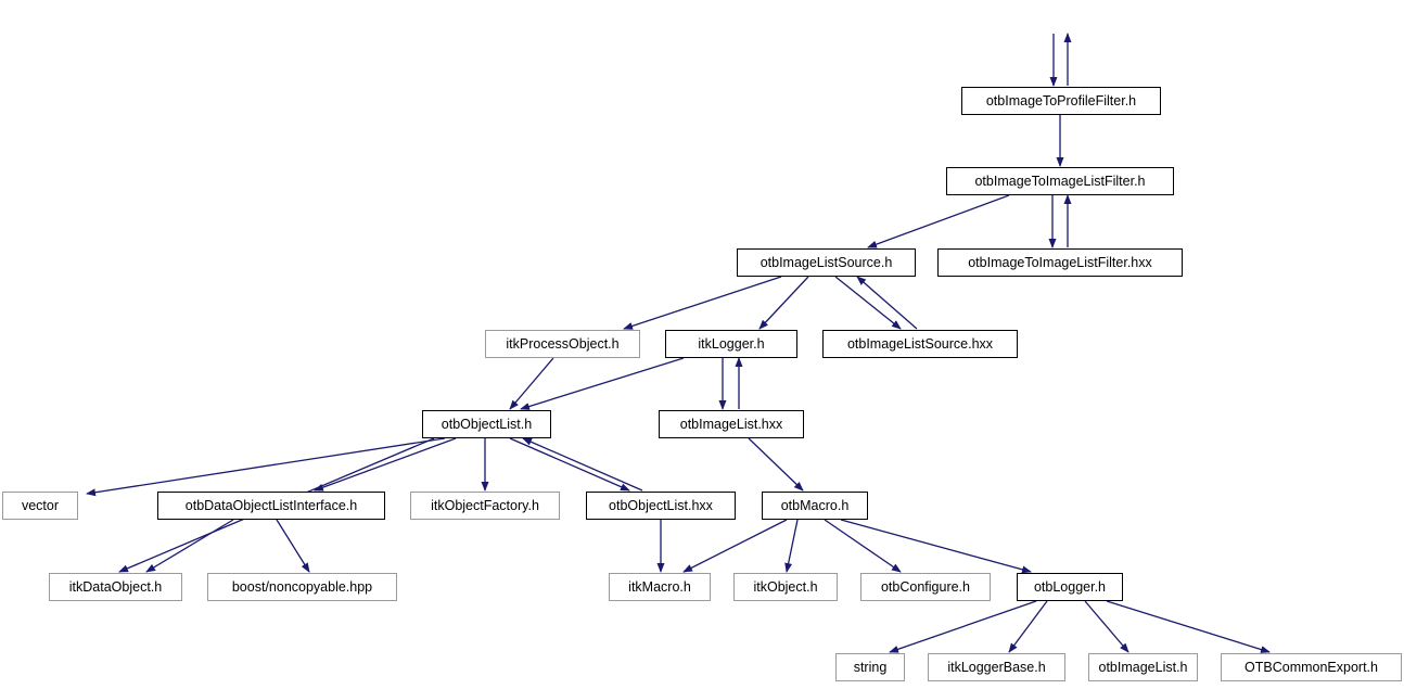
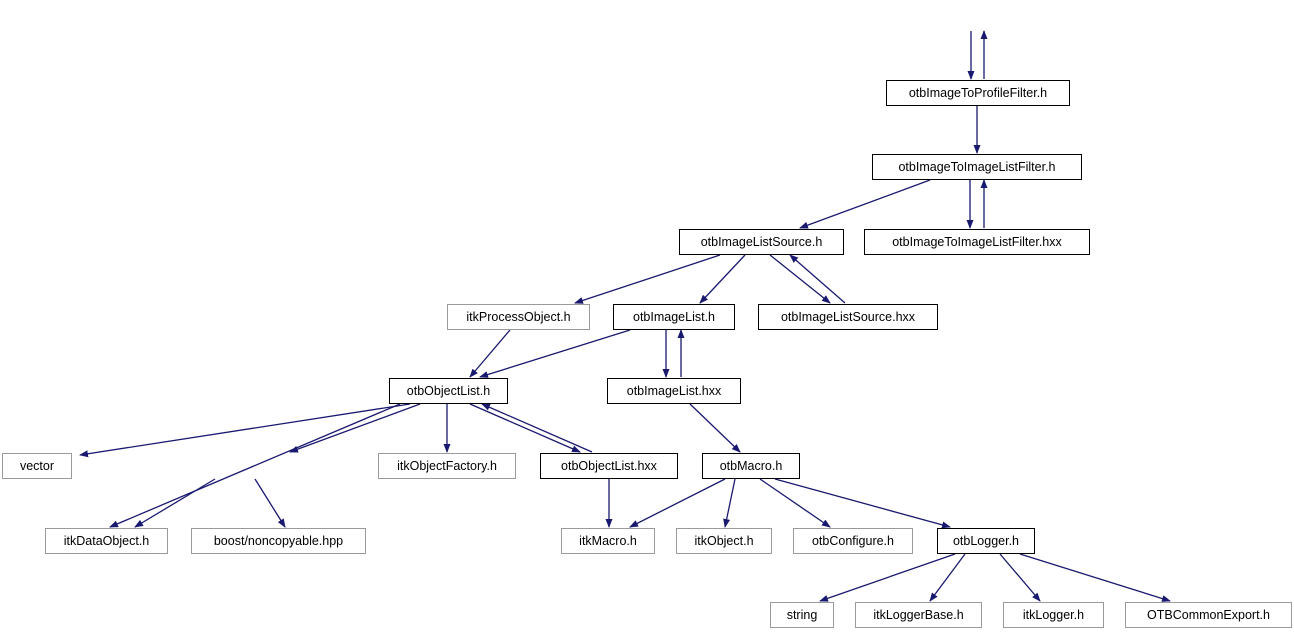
  otbImageToProfileFilter.h
  otbImageToImageListFilter.h
  otbImageToImageListFilter.hxx
  otbImageListSource.h
  itkProcessObject.h
- itkLogger.h
+ otbImageList.h
  otbImageListSource.hxx
  otbImageList.hxx
  otbObjectList.h
  vector
- otbDataObjectListInterface.h
  itkObjectFactory.h
  otbObjectList.hxx
  otbMacro.h
  itkDataObject.h
  boost/noncopyable.hpp
  itkMacro.h
  itkObject.h
  otbConfigure.h
  otbLogger.h
  string
  itkLoggerBase.h
- otbImageList.h
+ itkLogger.h
  OTBCommonExport.h
